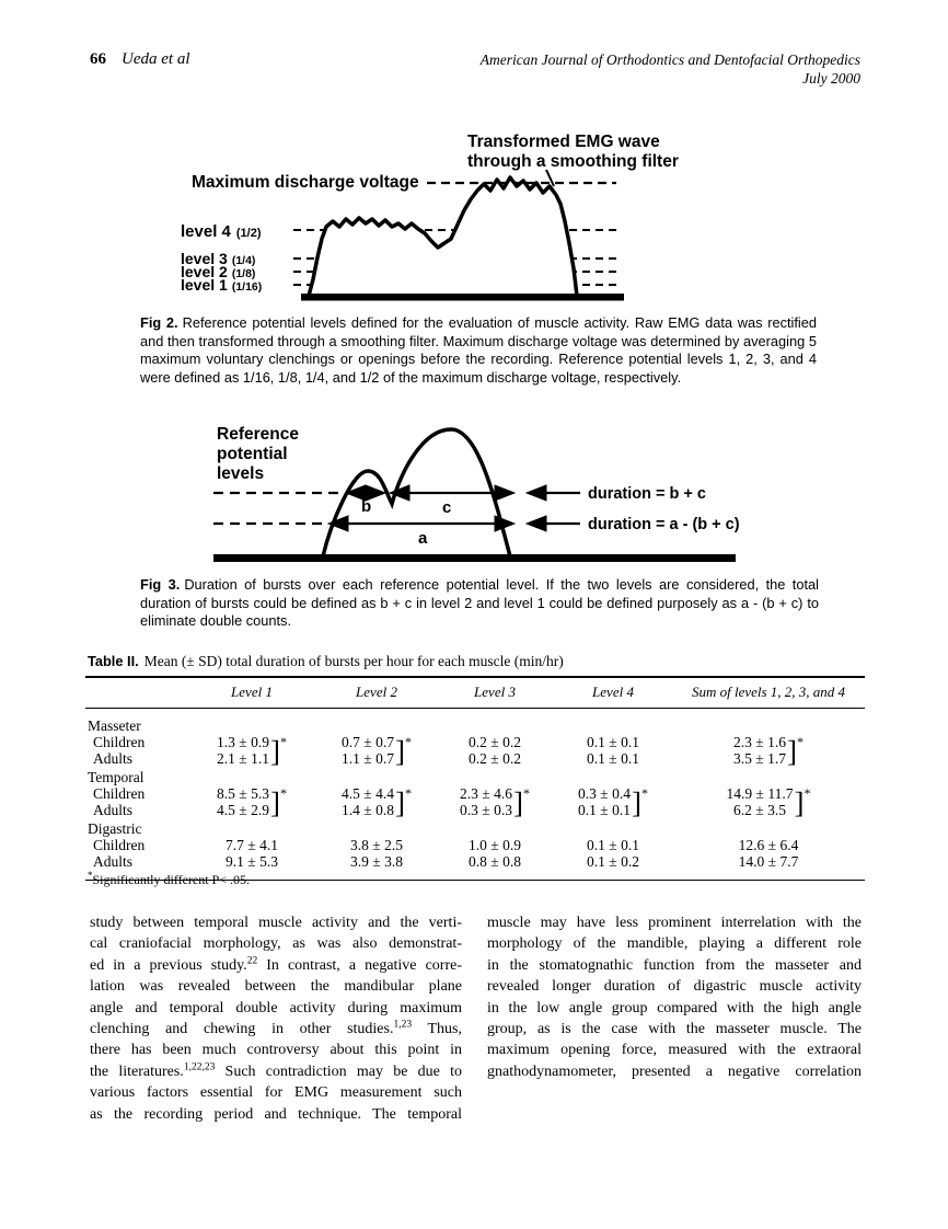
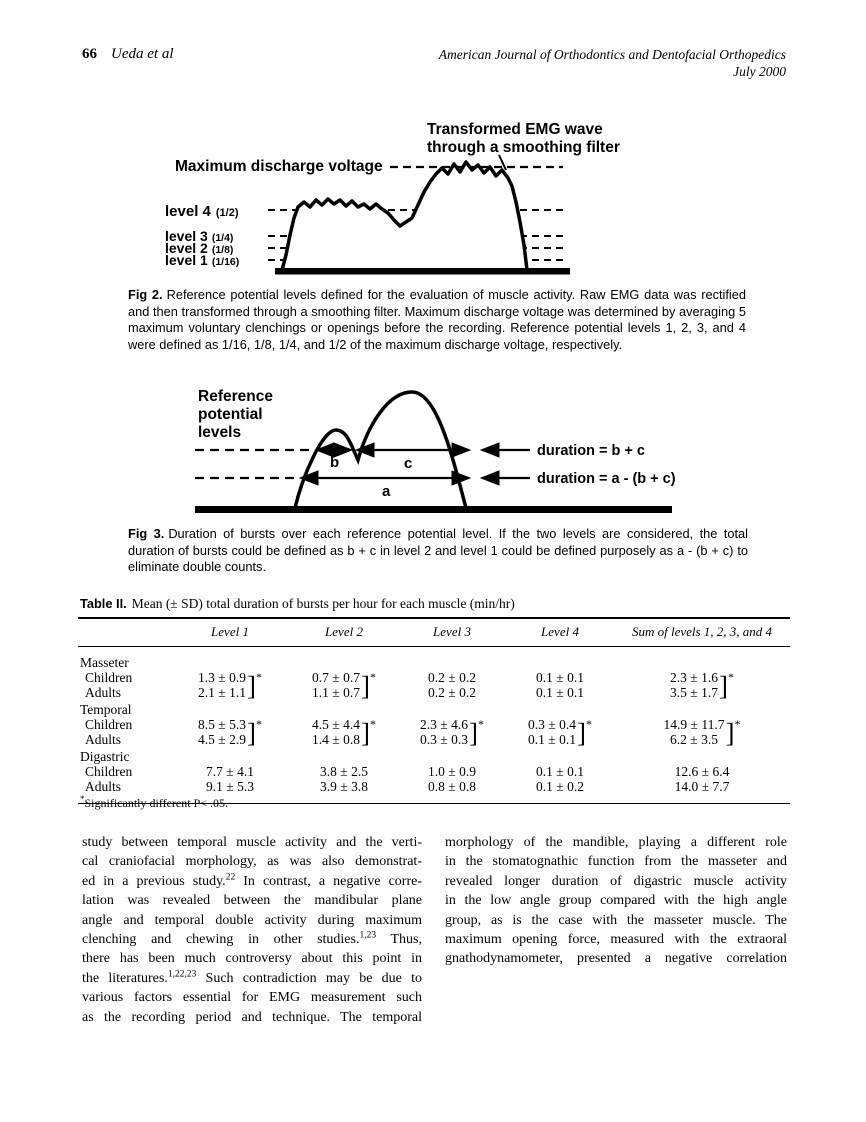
  66 Ueda et al
  American Journal of Orthodontics and Dentofacial Orthopedics
  July 2000
  Transformed EMG wave
  through a smoothing filter
  Maximum discharge voltage
  level 4 (1/2)
  level 3 (1/4)
  level 2 (1/8)
  level 1 (1/16)
  Fig 2. Reference potential levels defined for the evaluation of muscle activity. Raw EMG data was rectified and then transformed through a smoothing filter. Maximum discharge voltage was determined by averaging 5 maximum voluntary clenchings or openings before the recording. Reference potential levels 1, 2, 3, and 4 were defined as 1/16, 1/8, 1/4, and 1/2 of the maximum discharge voltage, respectively.
  Reference
  potential
  levels
  b
  c
  a
  duration = b + c
  duration = a - (b + c)
  Fig 3. Duration of bursts over each reference potential level. If the two levels are considered, the total duration of bursts could be defined as b + c in level 2 and level 1 could be defined purposely as a - (b + c) to eliminate double counts.
  Table II. Mean (± SD) total duration of bursts per hour for each muscle (min/hr)
  Level 1
  Level 2
  Level 3
  Level 4
  Sum of levels 1, 2, 3, and 4
  Masseter
  Children
  Adults
  1.3 ± 0.9
  2.1 ± 1.1
  ]
  *
  0.7 ± 0.7
  1.1 ± 0.7
  ]
  *
  0.2 ± 0.2
  0.2 ± 0.2
  0.1 ± 0.1
  0.1 ± 0.1
  2.3 ± 1.6
  3.5 ± 1.7
  ]
  *
  Temporal
  Children
  Adults
  8.5 ± 5.3
  4.5 ± 2.9
  ]
  *
  4.5 ± 4.4
  1.4 ± 0.8
  ]
  *
  2.3 ± 4.6
  0.3 ± 0.3
  ]
  *
  0.3 ± 0.4
  0.1 ± 0.1
  ]
  *
  14.9 ± 11.7
  6.2 ± 3.5
  ]
  *
  Digastric
  Children
  Adults
  7.7 ± 4.1
  9.1 ± 5.3
  3.8 ± 2.5
  3.9 ± 3.8
  1.0 ± 0.9
  0.8 ± 0.8
  0.1 ± 0.1
  0.1 ± 0.2
  12.6 ± 6.4
  14.0 ± 7.7
  *Significantly different P< .05.
  study between temporal muscle activity and the verti-
  cal craniofacial morphology, as was also demonstrat-
  ed in a previous study.22 In contrast, a negative corre-
  lation was revealed between the mandibular plane
  angle and temporal double activity during maximum
  clenching and chewing in other studies.1,23 Thus,
  there has been much controversy about this point in
  the literatures.1,22,23 Such contradiction may be due to
  various factors essential for EMG measurement such
  as the recording period and technique. The temporal
- muscle may have less prominent interrelation with the
  morphology of the mandible, playing a different role
  in the stomatognathic function from the masseter and
  revealed longer duration of digastric muscle activity
  in the low angle group compared with the high angle
  group, as is the case with the masseter muscle. The
  maximum opening force, measured with the extraoral
  gnathodynamometer, presented a negative correlation
